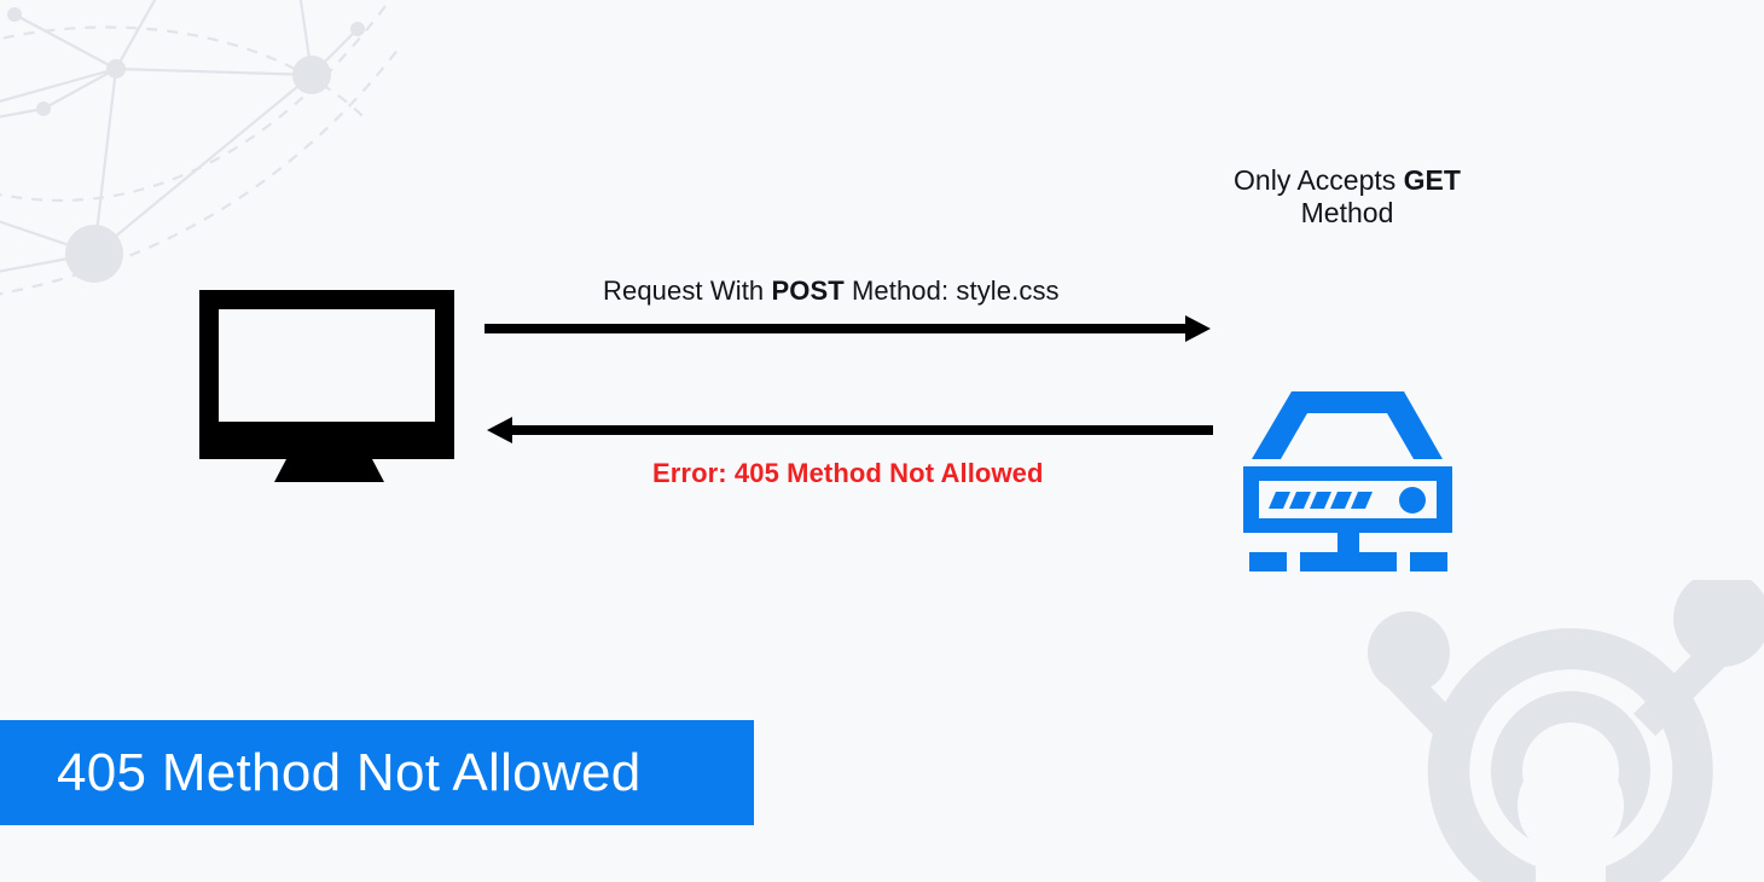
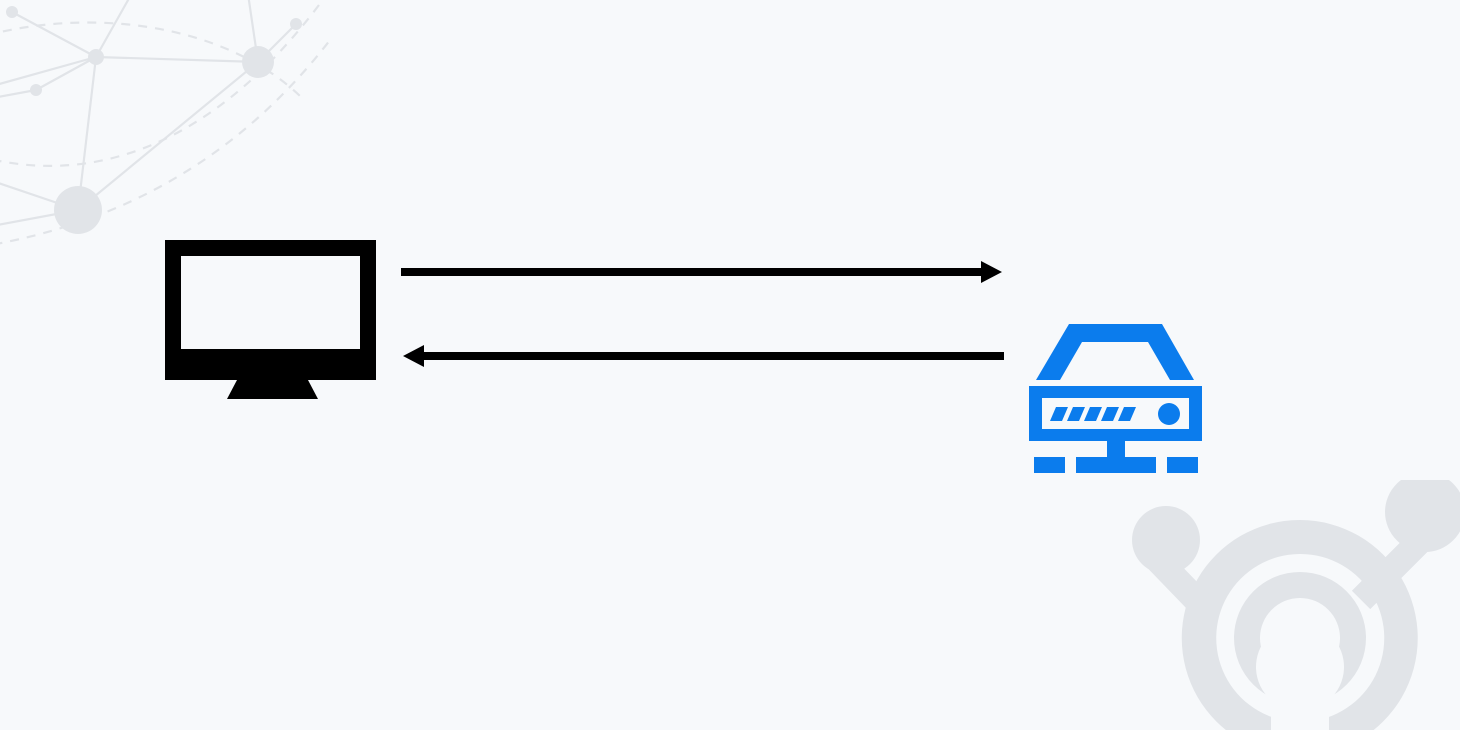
- Request With POST Method: style.css
- Error: 405 Method Not Allowed
- Only Accepts GET
- Method
- 405 Method Not Allowed
